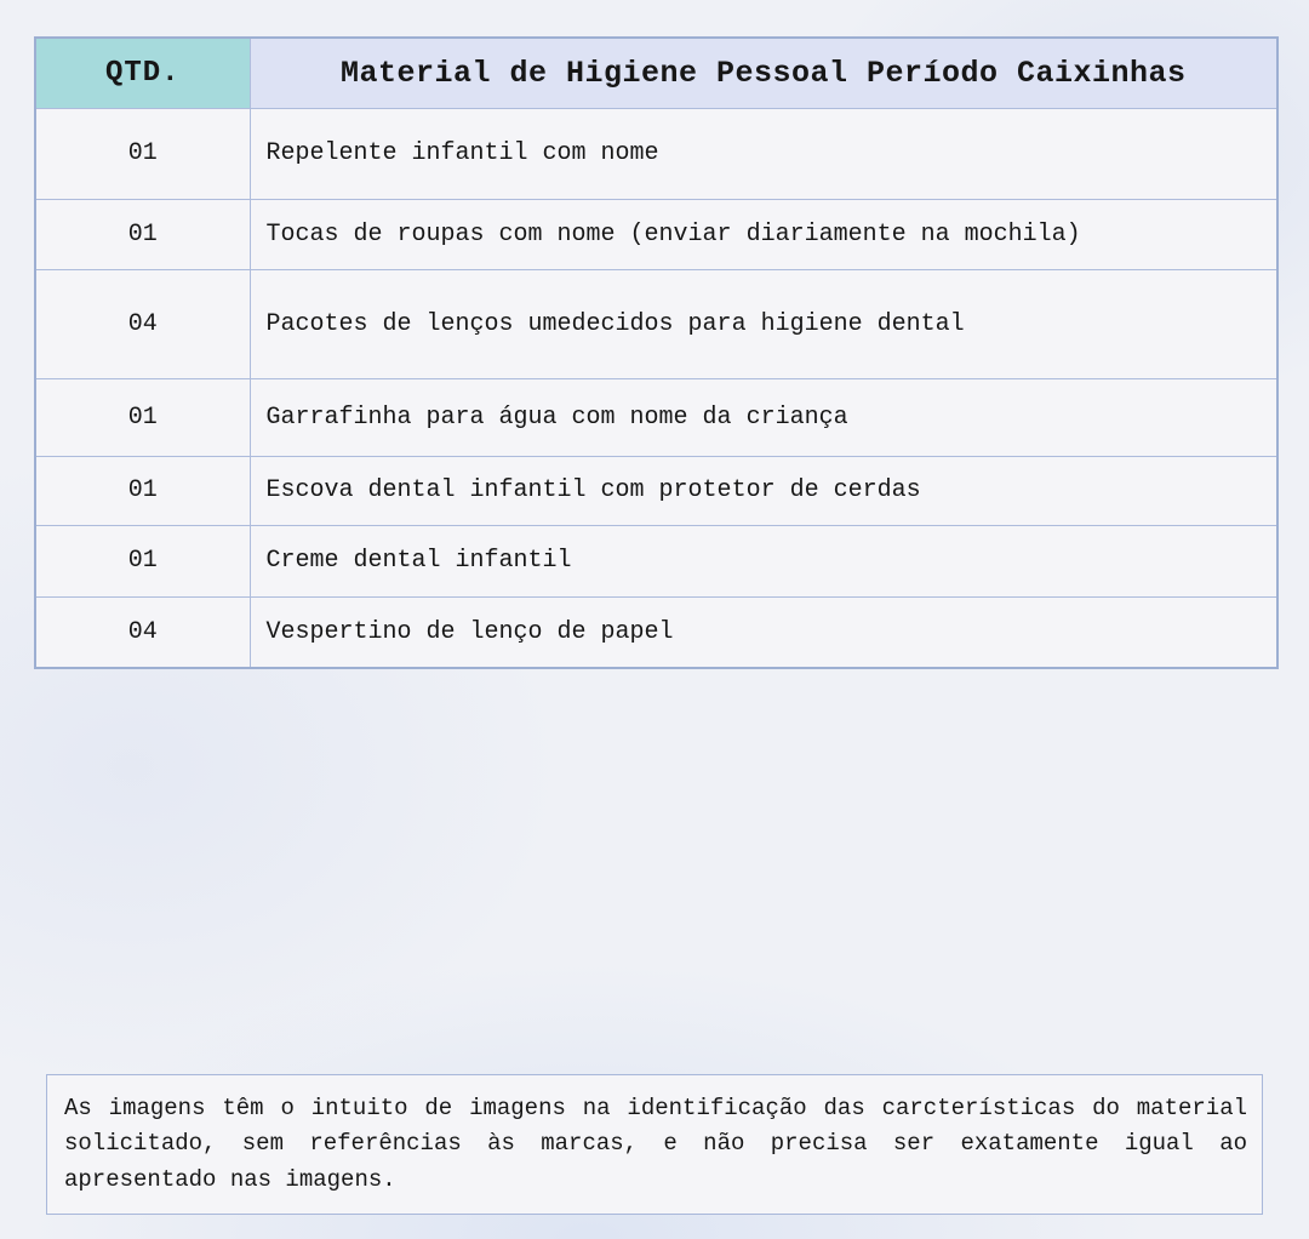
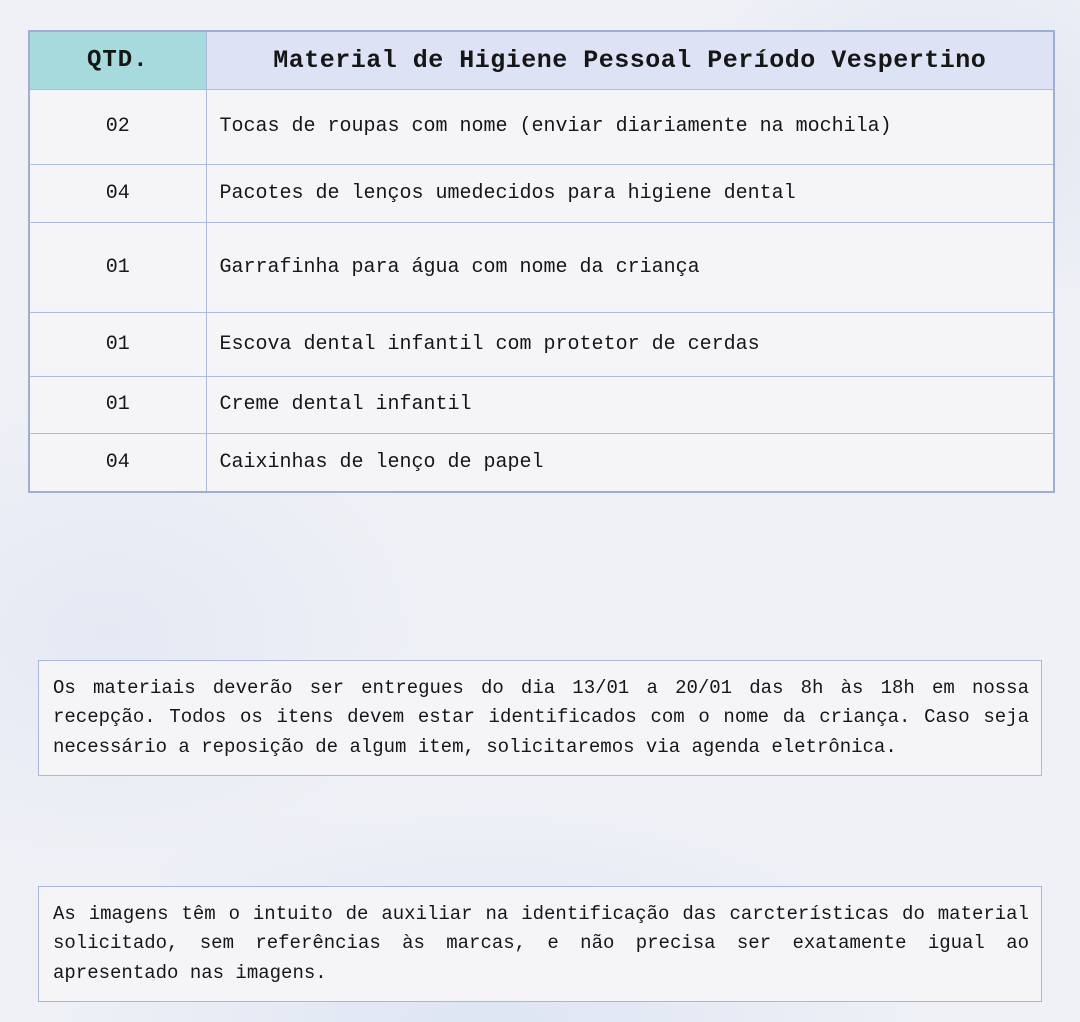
- QTD.	Material de Higiene Pessoal Período Caixinhas
+ QTD.	Material de Higiene Pessoal Período Vespertino
- 01	Repelente infantil com nome
- 01	Tocas de roupas com nome (enviar diariamente na mochila)
+ 02	Tocas de roupas com nome (enviar diariamente na mochila)
  04	Pacotes de lenços umedecidos para higiene dental
  01	Garrafinha para água com nome da criança
  01	Escova dental infantil com protetor de cerdas
  01	Creme dental infantil
- 04	Vespertino de lenço de papel
+ 04	Caixinhas de lenço de papel
+ Os materiais deverão ser entregues do dia 13/01 a 20/01 das 8h às 18h em nossa recepção. Todos os itens devem estar identificados com o nome da criança. Caso seja necessário a reposição de algum item, solicitaremos via agenda eletrônica.
- As imagens têm o intuito de imagens na identificação das carcterísticas do material solicitado, sem referências às marcas, e não precisa ser exatamente igual ao apresentado nas imagens.
+ As imagens têm o intuito de auxiliar na identificação das carcterísticas do material solicitado, sem referências às marcas, e não precisa ser exatamente igual ao apresentado nas imagens.
